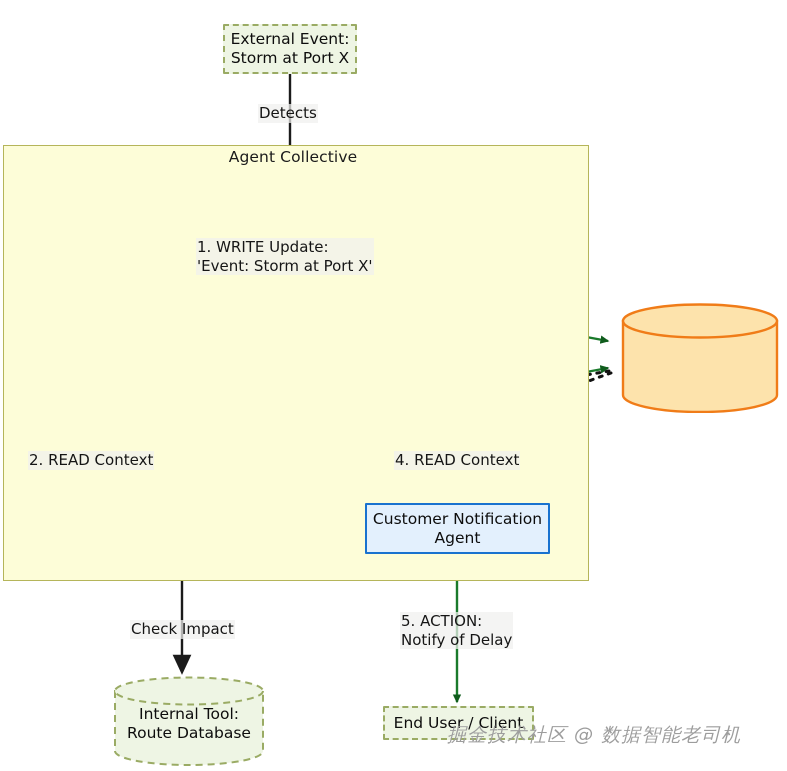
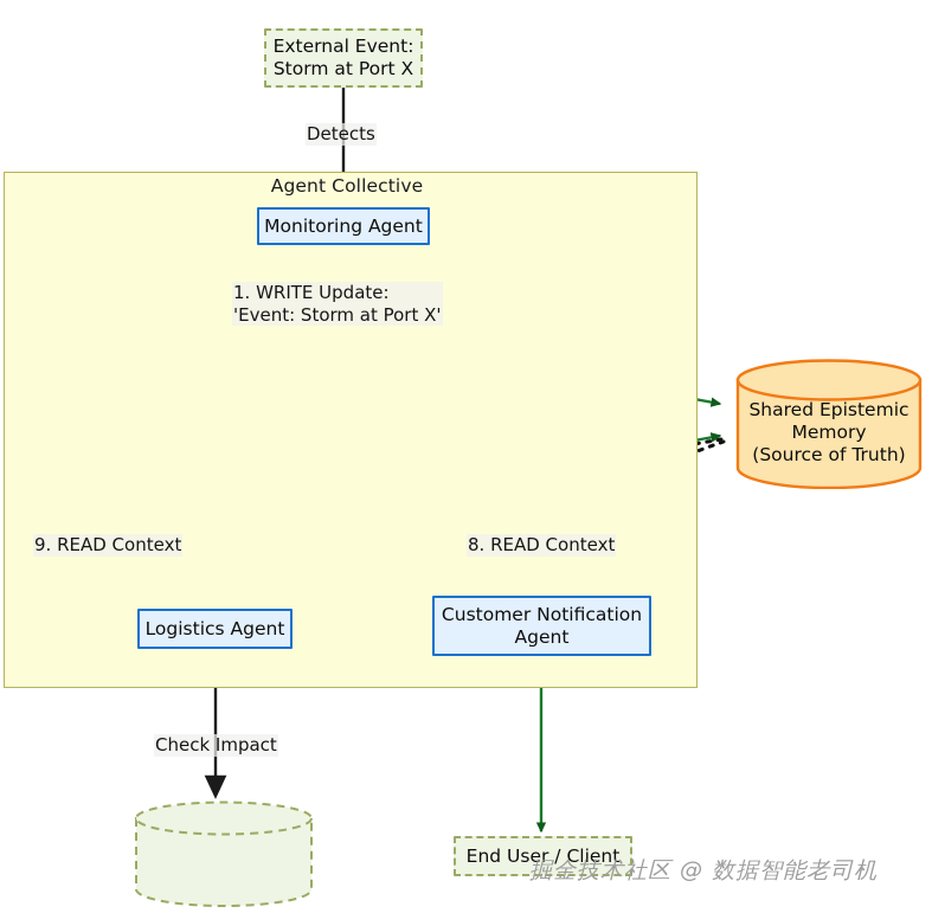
  Agent Collective
  External Event:
  Storm at Port X
+ Monitoring Agent
+ Shared Epistemic
+ Memory
+ (Source of Truth)
+ Logistics Agent
  Customer Notification
  Agent
- Internal Tool:
- Route Database
  End User / Client
  Detects
  1. WRITE Update:
  'Event: Storm at Port X'
- 2. READ Context
+ 9. READ Context
- 4. READ Context
+ 8. READ Context
  Check Impact
- 5. ACTION:
- Notify of Delay
  掘金技术社区 @ 数据智能老司机
